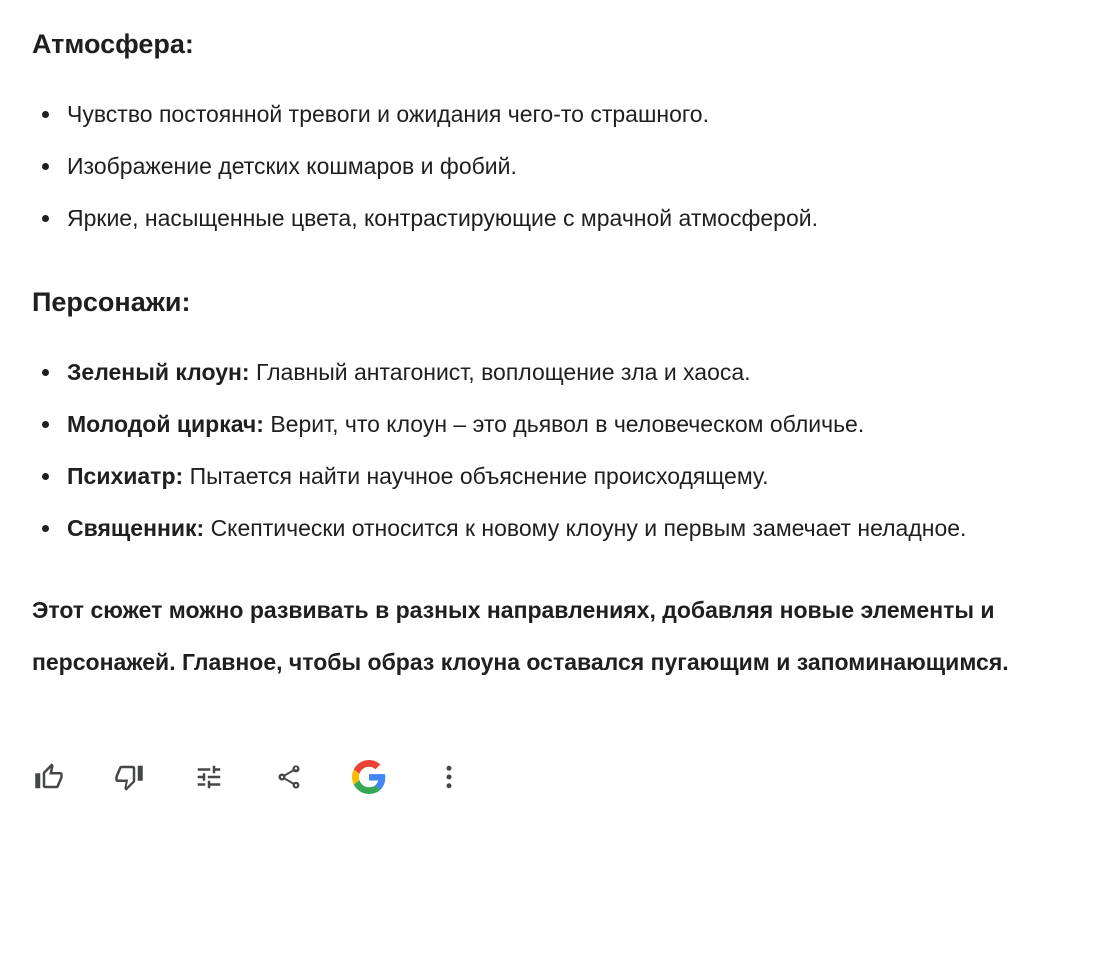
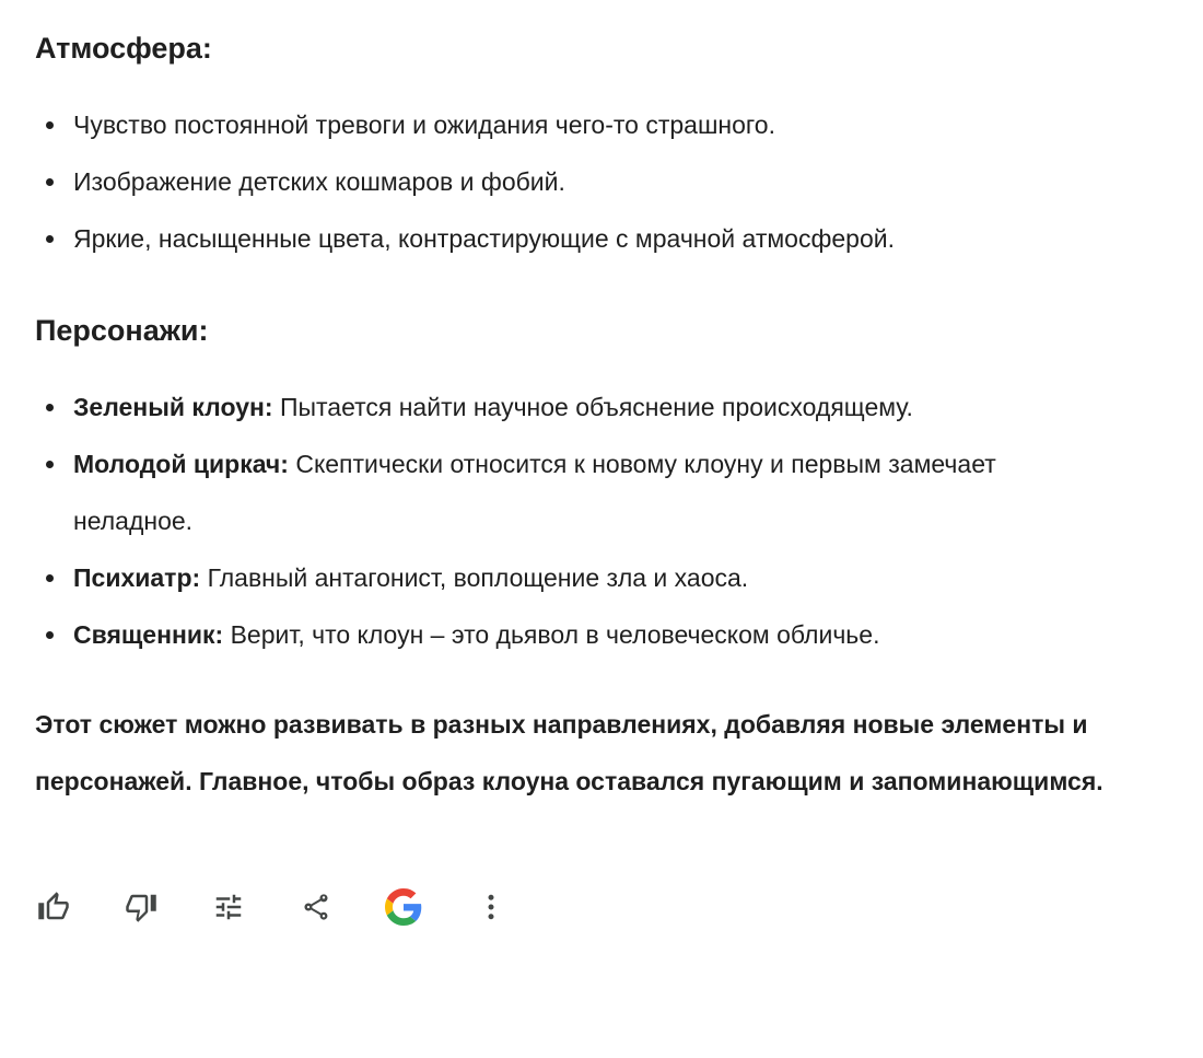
  Атмосфера:
  Чувство постоянной тревоги и ожидания чего-то страшного.
  Изображение детских кошмаров и фобий.
  Яркие, насыщенные цвета, контрастирующие с мрачной атмосферой.
  Персонажи:
- Зеленый клоун: Главный антагонист, воплощение зла и хаоса.
+ Зеленый клоун: Пытается найти научное объяснение происходящему.
- Молодой циркач: Верит, что клоун – это дьявол в человеческом обличье.
+ Молодой циркач: Скептически относится к новому клоуну и первым замечает неладное.
- Психиатр: Пытается найти научное объяснение происходящему.
+ Психиатр: Главный антагонист, воплощение зла и хаоса.
- Священник: Скептически относится к новому клоуну и первым замечает неладное.
+ Священник: Верит, что клоун – это дьявол в человеческом обличье.
  Этот сюжет можно развивать в разных направлениях, добавляя новые элементы и персонажей. Главное, чтобы образ клоуна оставался пугающим и запоминающимся.
